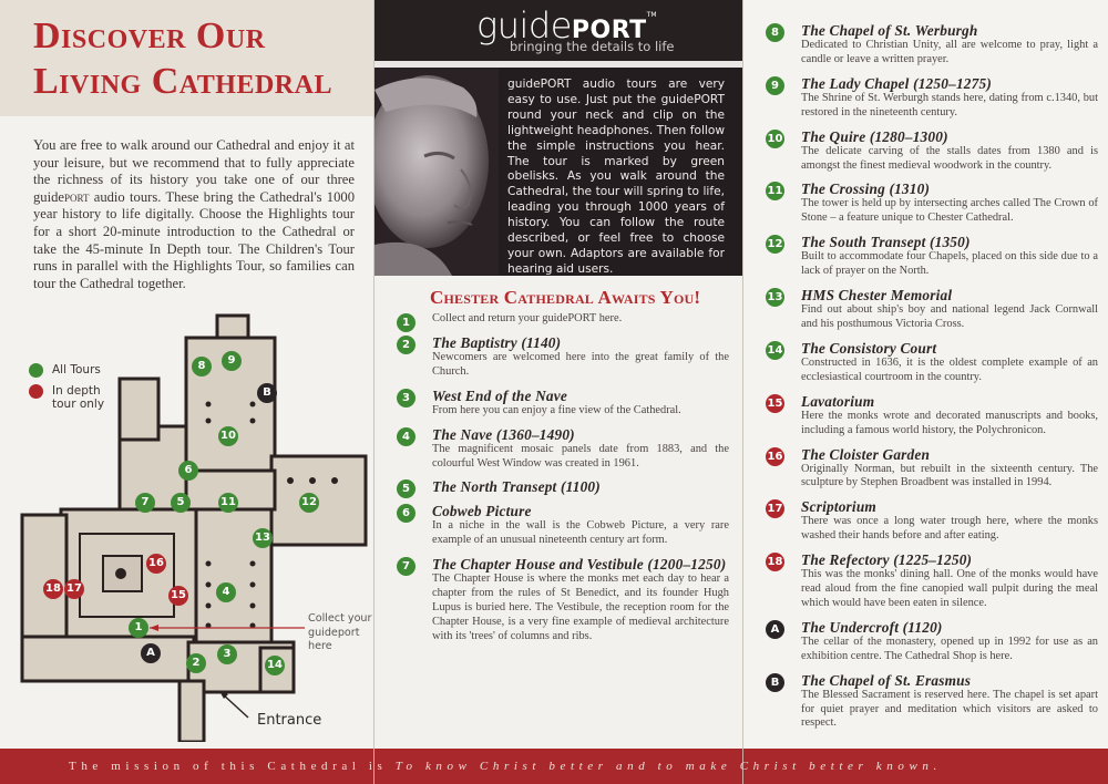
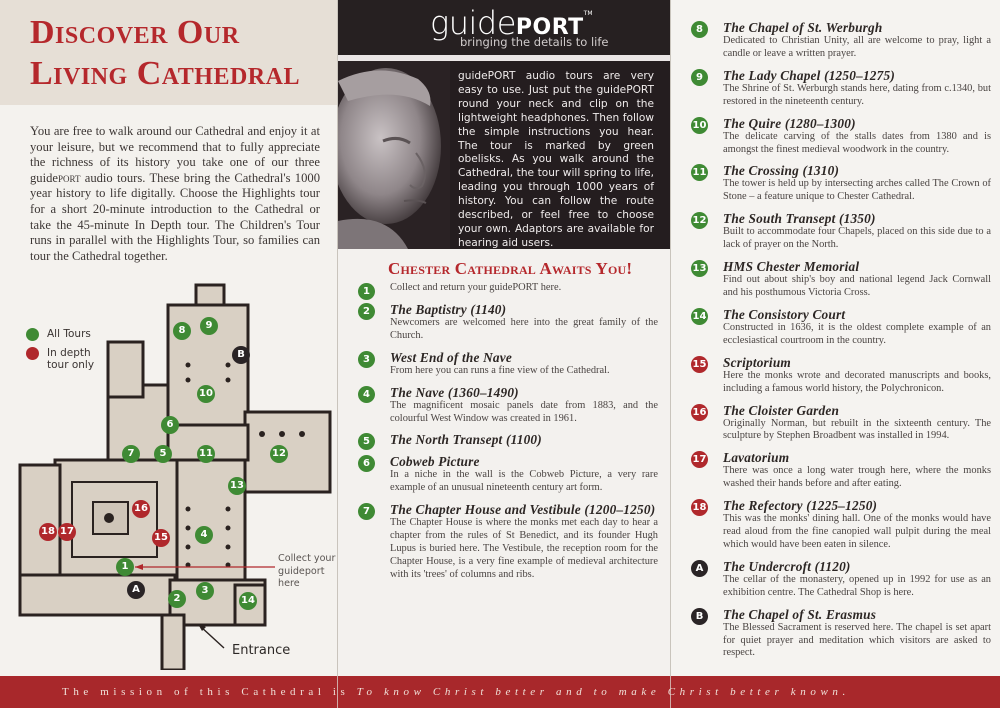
  Discover Our
  Living Cathedral
  You are free to walk around our Cathedral and enjoy it at your leisure, but we recommend that to fully appreciate the richness of its history you take one of our three guideport audio tours. These bring the Cathedral's 1000 year history to life digitally. Choose the Highlights tour for a short 20-minute introduction to the Cathedral or take the 45-minute In Depth tour. The Children's Tour runs in parallel with the Highlights Tour, so families can tour the Cathedral together.
  1
  2
  3
  4
  5
  6
  7
  8
  9
  10
  11
  12
  13
  14
  15
  16
  17
  18
  A
  B
  All Tours
  In depth tour only
  Collect your
  guideport
  here
  Entrance
  guidePORT
  bringing the details to life
  guidePORT audio tours are very easy to use. Just put the guidePORT round your neck and clip on the lightweight headphones. Then follow the simple instructions you hear. The tour is marked by green obelisks. As you walk around the Cathedral, the tour will spring to life, leading you through 1000 years of history. You can follow the route described, or feel free to choose your own. Adaptors are available for hearing aid users.
  Chester Cathedral Awaits You!
  1
  Collect and return your guidePORT here.
  2
  The Baptistry (1140)
  Newcomers are welcomed here into the great family of the Church.
  3
  West End of the Nave
- From here you can enjoy a fine view of the Cathedral.
+ From here you can runs a fine view of the Cathedral.
  4
  The Nave (1360–1490)
  The magnificent mosaic panels date from 1883, and the colourful West Window was created in 1961.
  5
  The North Transept (1100)
  6
  Cobweb Picture
  In a niche in the wall is the Cobweb Picture, a very rare example of an unusual nineteenth century art form.
  7
  The Chapter House and Vestibule (1200–1250)
  The Chapter House is where the monks met each day to hear a chapter from the rules of St Benedict, and its founder Hugh Lupus is buried here. The Vestibule, the reception room for the Chapter House, is a very fine example of medieval architecture with its 'trees' of columns and ribs.
  8
  The Chapel of St. Werburgh
  Dedicated to Christian Unity, all are welcome to pray, light a candle or leave a written prayer.
  9
  The Lady Chapel (1250–1275)
  The Shrine of St. Werburgh stands here, dating from c.1340, but restored in the nineteenth century.
  10
  The Quire (1280–1300)
  The delicate carving of the stalls dates from 1380 and is amongst the finest medieval woodwork in the country.
  11
  The Crossing (1310)
  The tower is held up by intersecting arches called The Crown of Stone – a feature unique to Chester Cathedral.
  12
  The South Transept (1350)
  Built to accommodate four Chapels, placed on this side due to a lack of prayer on the North.
  13
  HMS Chester Memorial
  Find out about ship's boy and national legend Jack Cornwall and his posthumous Victoria Cross.
  14
  The Consistory Court
  Constructed in 1636, it is the oldest complete example of an ecclesiastical courtroom in the country.
  15
- Lavatorium
+ Scriptorium
  Here the monks wrote and decorated manuscripts and books, including a famous world history, the Polychronicon.
  16
  The Cloister Garden
  Originally Norman, but rebuilt in the sixteenth century. The sculpture by Stephen Broadbent was installed in 1994.
  17
- Scriptorium
+ Lavatorium
  There was once a long water trough here, where the monks washed their hands before and after eating.
  18
  The Refectory (1225–1250)
  This was the monks' dining hall. One of the monks would have read aloud from the fine canopied wall pulpit during the meal which would have been eaten in silence.
  A
  The Undercroft (1120)
  The cellar of the monastery, opened up in 1992 for use as an exhibition centre. The Cathedral Shop is here.
  B
  The Chapel of St. Erasmus
  The Blessed Sacrament is reserved here. The chapel is set apart for quiet prayer and meditation which visitors are asked to respect.
  The mission of this Cathedral is To know Christ better and to make Christ better known.
